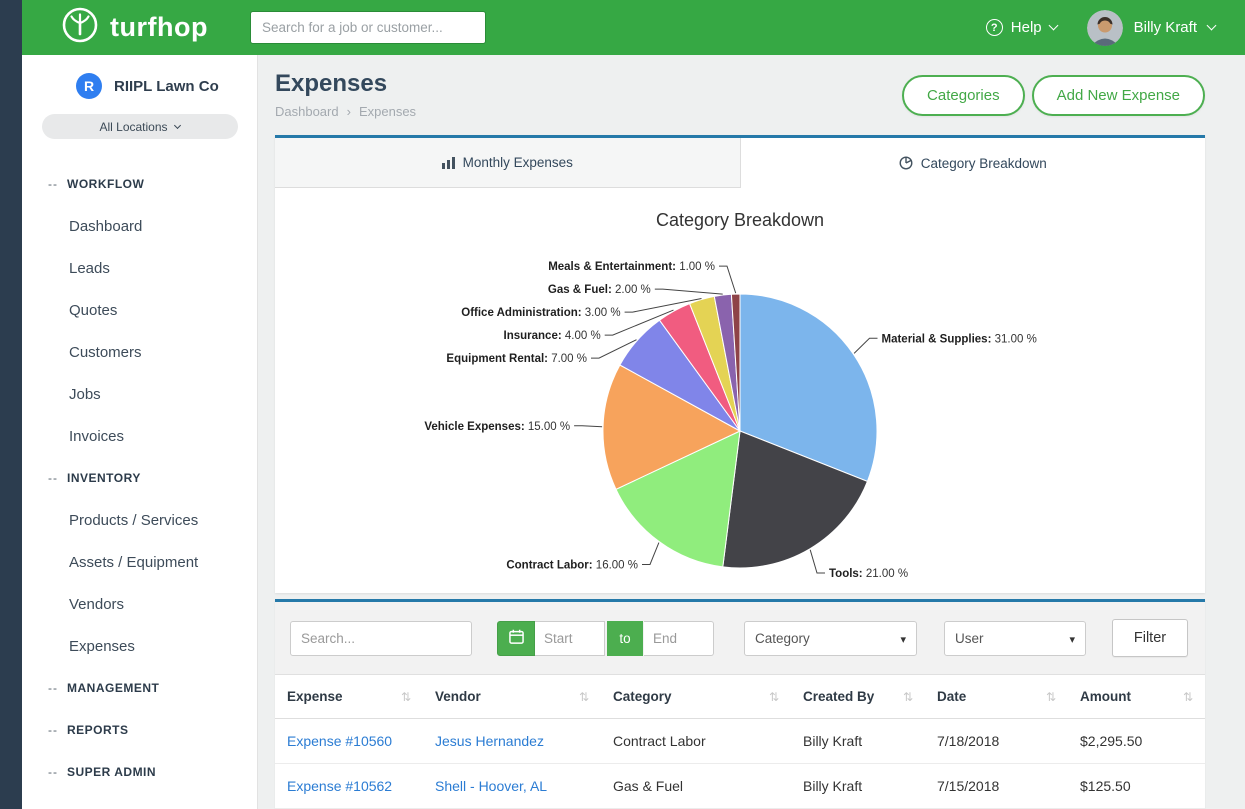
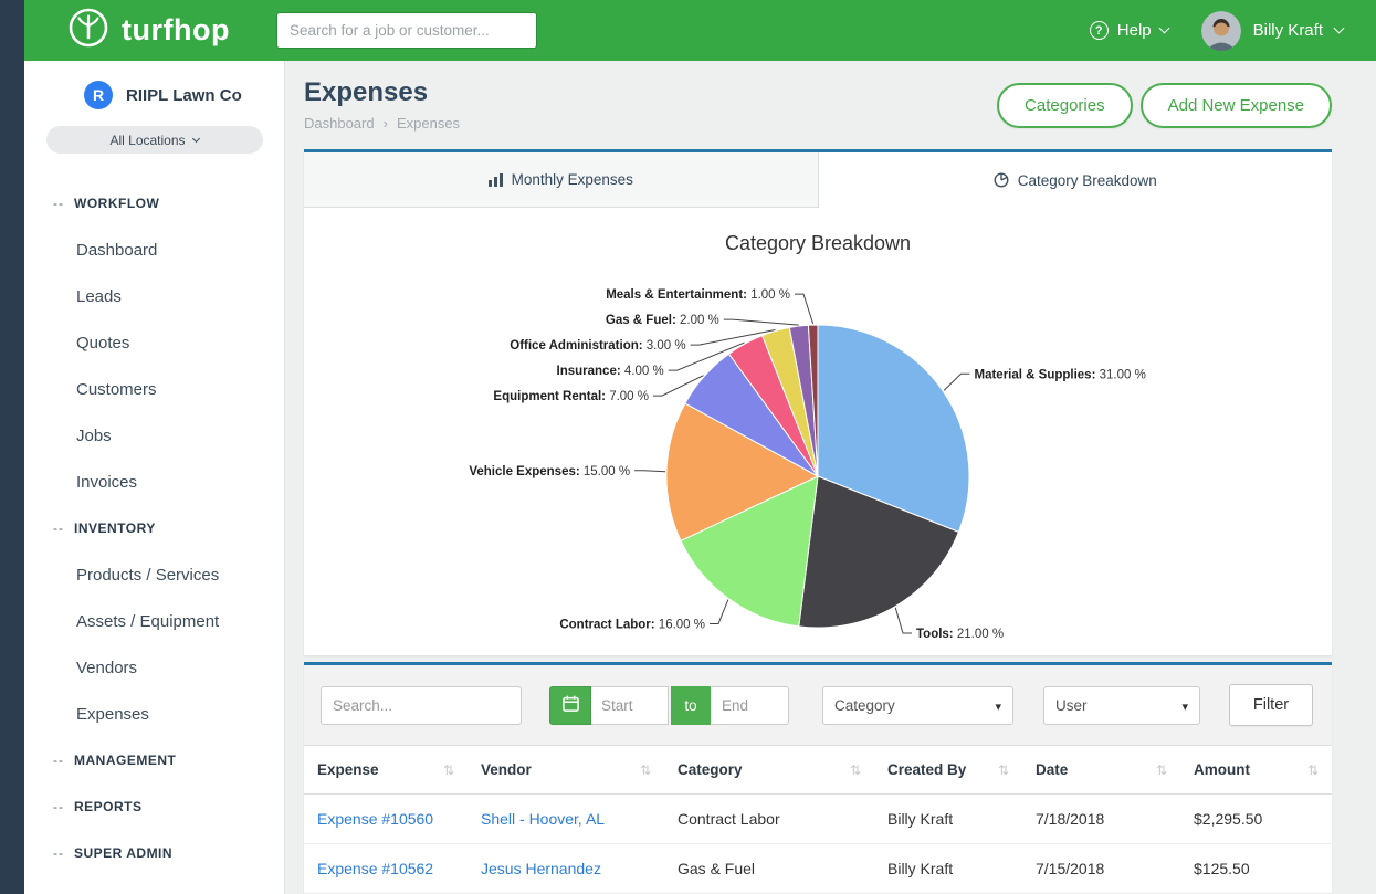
  turfhop
  Search for a job or customer...
  Help
  Billy Kraft
  R
  RIIPL Lawn Co
  All Locations
  WORKFLOW
  Dashboard
  Leads
  Quotes
  Customers
  Jobs
  Invoices
  INVENTORY
  Products / Services
  Assets / Equipment
  Vendors
  Expenses
  MANAGEMENT
  REPORTS
  SUPER ADMIN
  Expenses
  Dashboard
  Expenses
  Categories
  Add New Expense
  Monthly Expenses
  Category Breakdown
  Category Breakdown
  Material & Supplies: 31.00 %
  Tools: 21.00 %
  Contract Labor: 16.00 %
  Vehicle Expenses: 15.00 %
  Equipment Rental: 7.00 %
  Insurance: 4.00 %
  Office Administration: 3.00 %
  Gas & Fuel: 2.00 %
  Meals & Entertainment: 1.00 %
  Search...
  Start
  to
  End
  Category
  User
  Filter
  Expense
  Vendor
  Category
  Created By
  Date
  Amount
  Expense #10560
- Jesus Hernandez
+ Shell - Hoover, AL
  Contract Labor
  Billy Kraft
  7/18/2018
  $2,295.50
  Expense #10562
- Shell - Hoover, AL
+ Jesus Hernandez
  Gas & Fuel
  Billy Kraft
  7/15/2018
  $125.50
